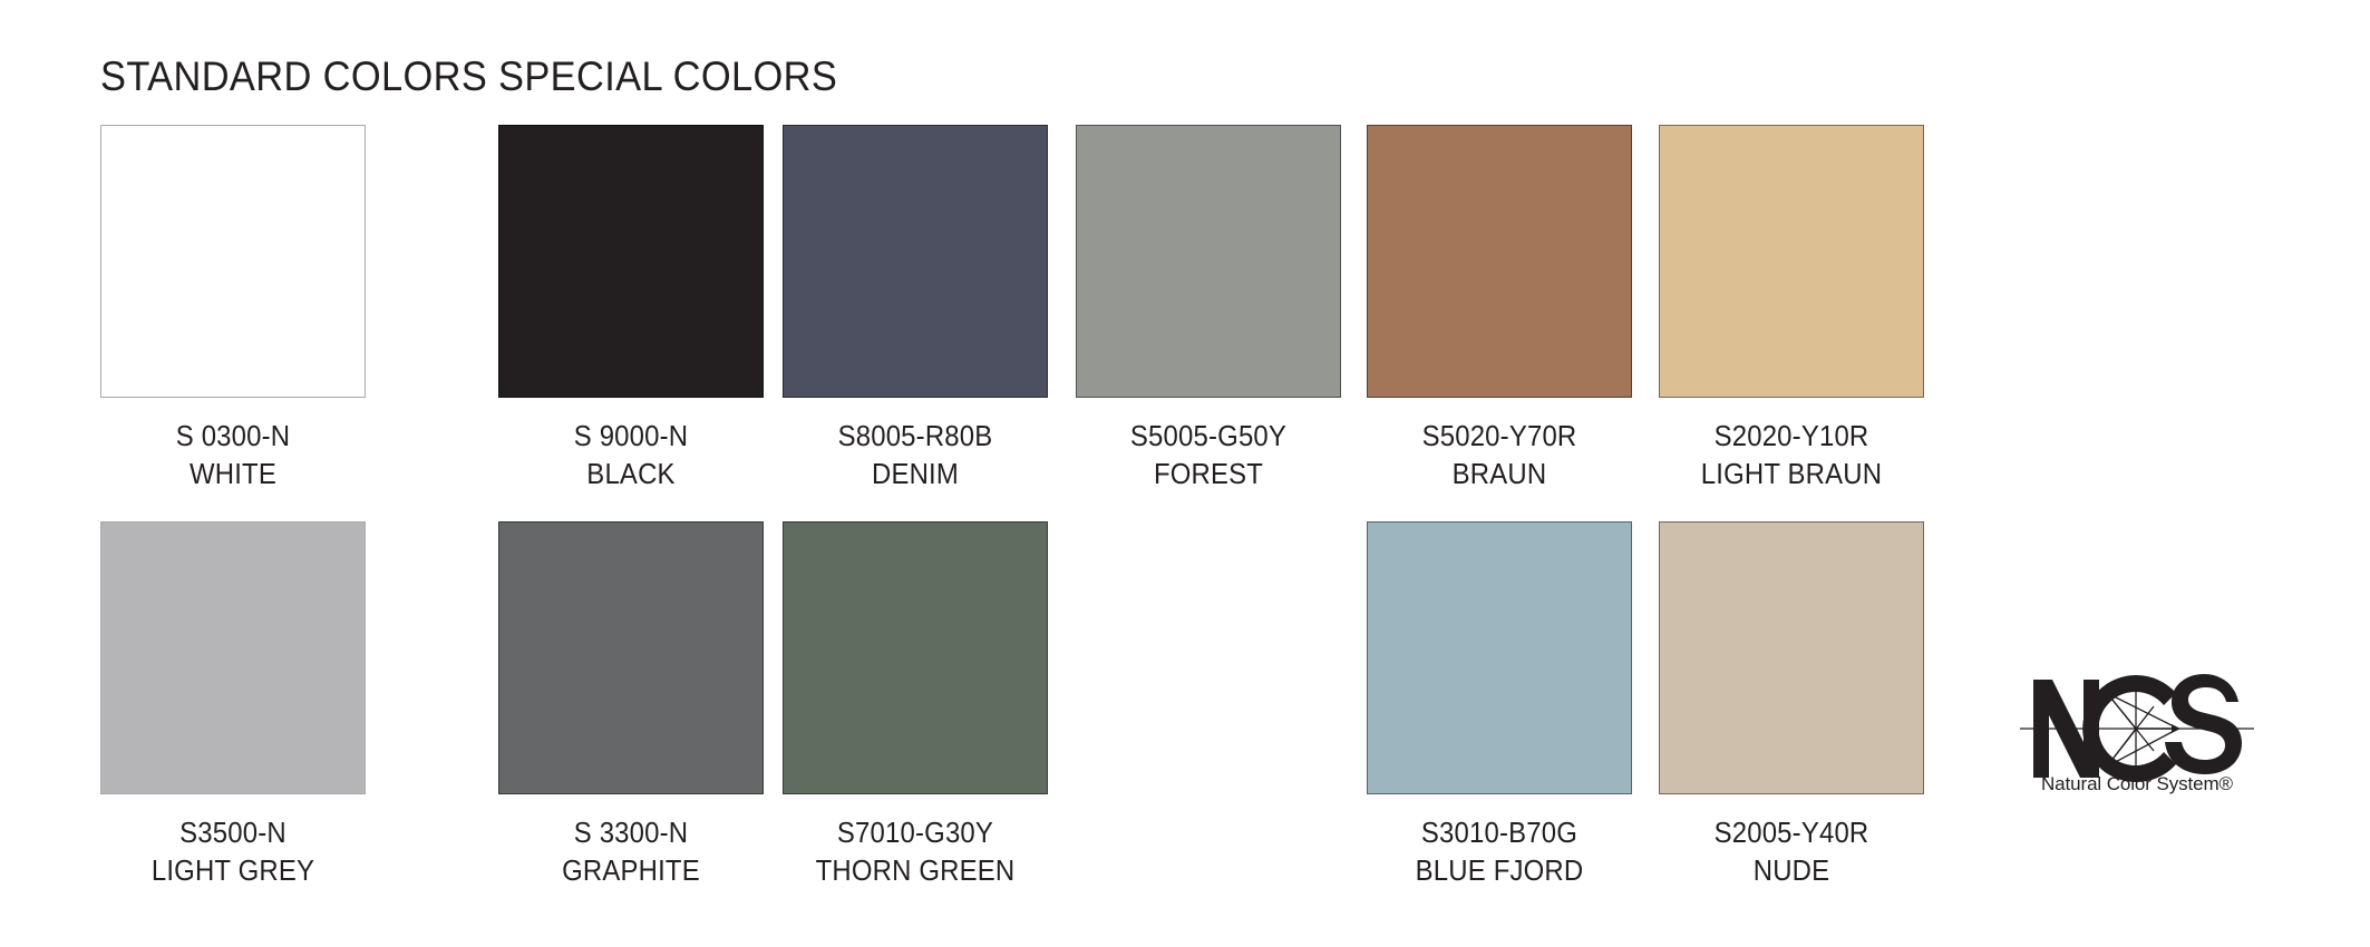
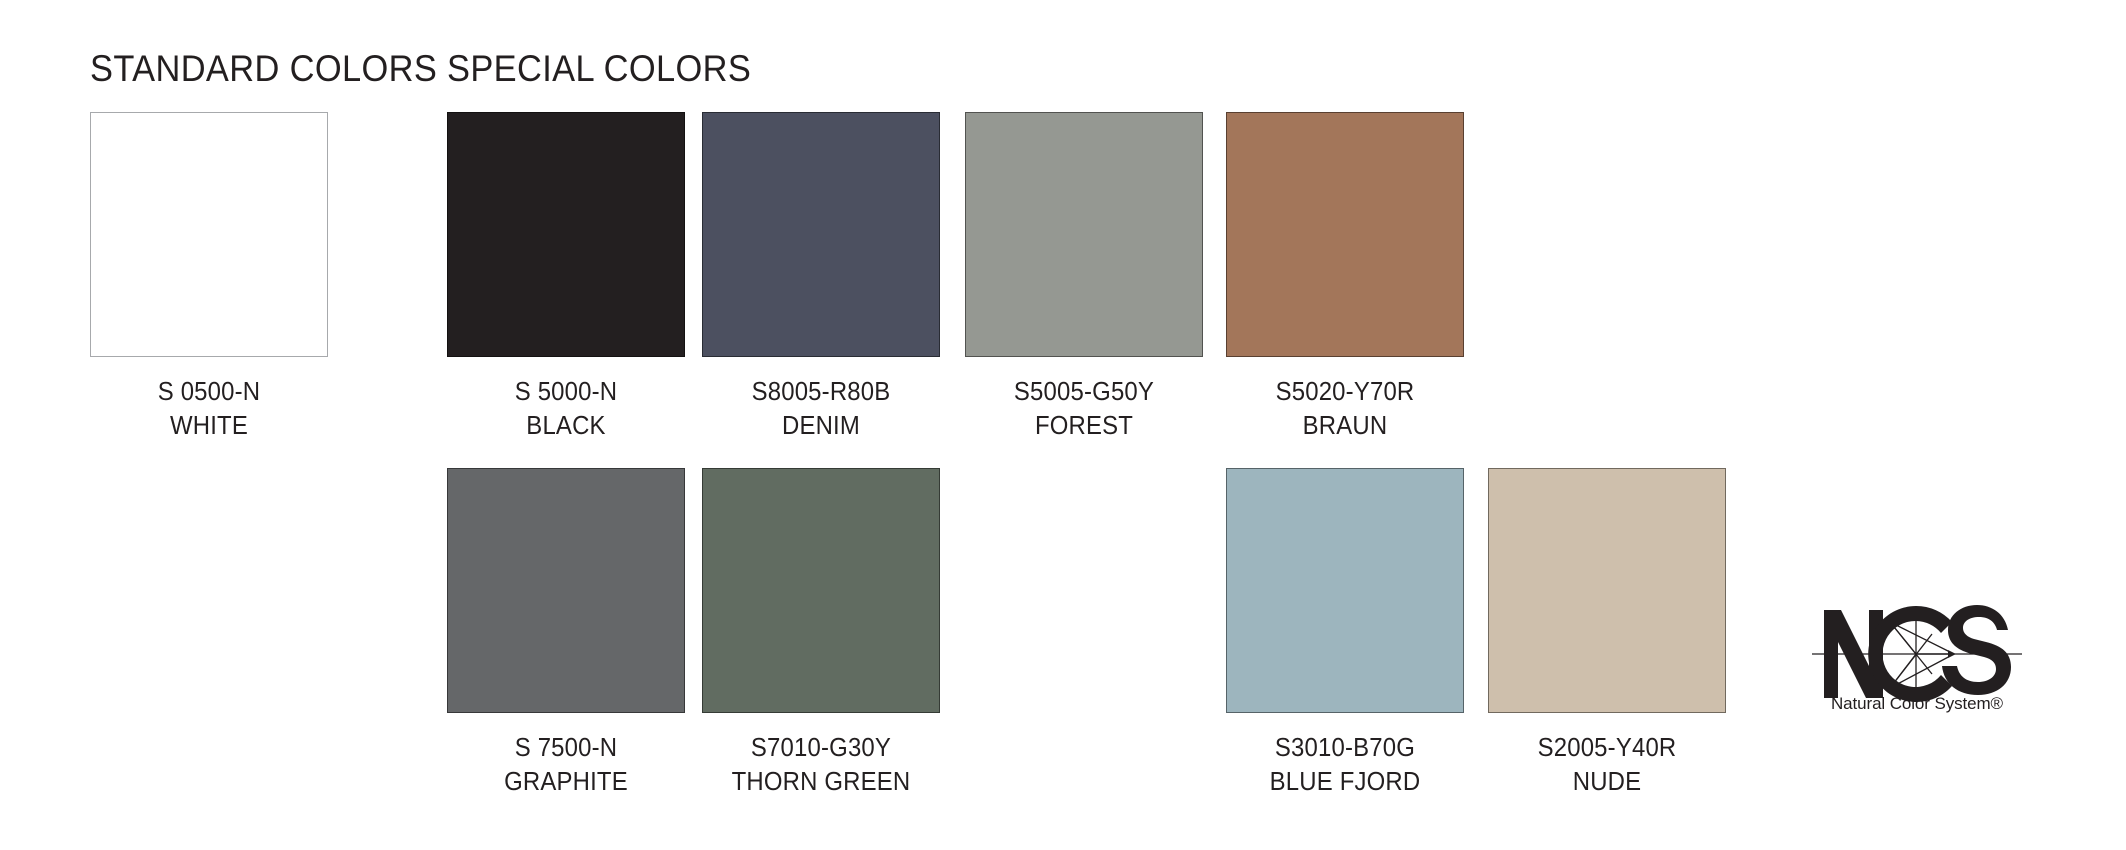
  STANDARD COLORS
  SPECIAL COLORS
- S 0300-N
+ S 0500-N
  WHITE
- S 9000-N
+ S 5000-N
  BLACK
  S8005-R80B
  DENIM
  S5005-G50Y
  FOREST
  S5020-Y70R
  BRAUN
- S2020-Y10R
- LIGHT BRAUN
- S3500-N
- LIGHT GREY
- S 3300-N
+ S 7500-N
  GRAPHITE
  S7010-G30Y
  THORN GREEN
  S3010-B70G
  BLUE FJORD
  S2005-Y40R
  NUDE
  Natural Color System®
